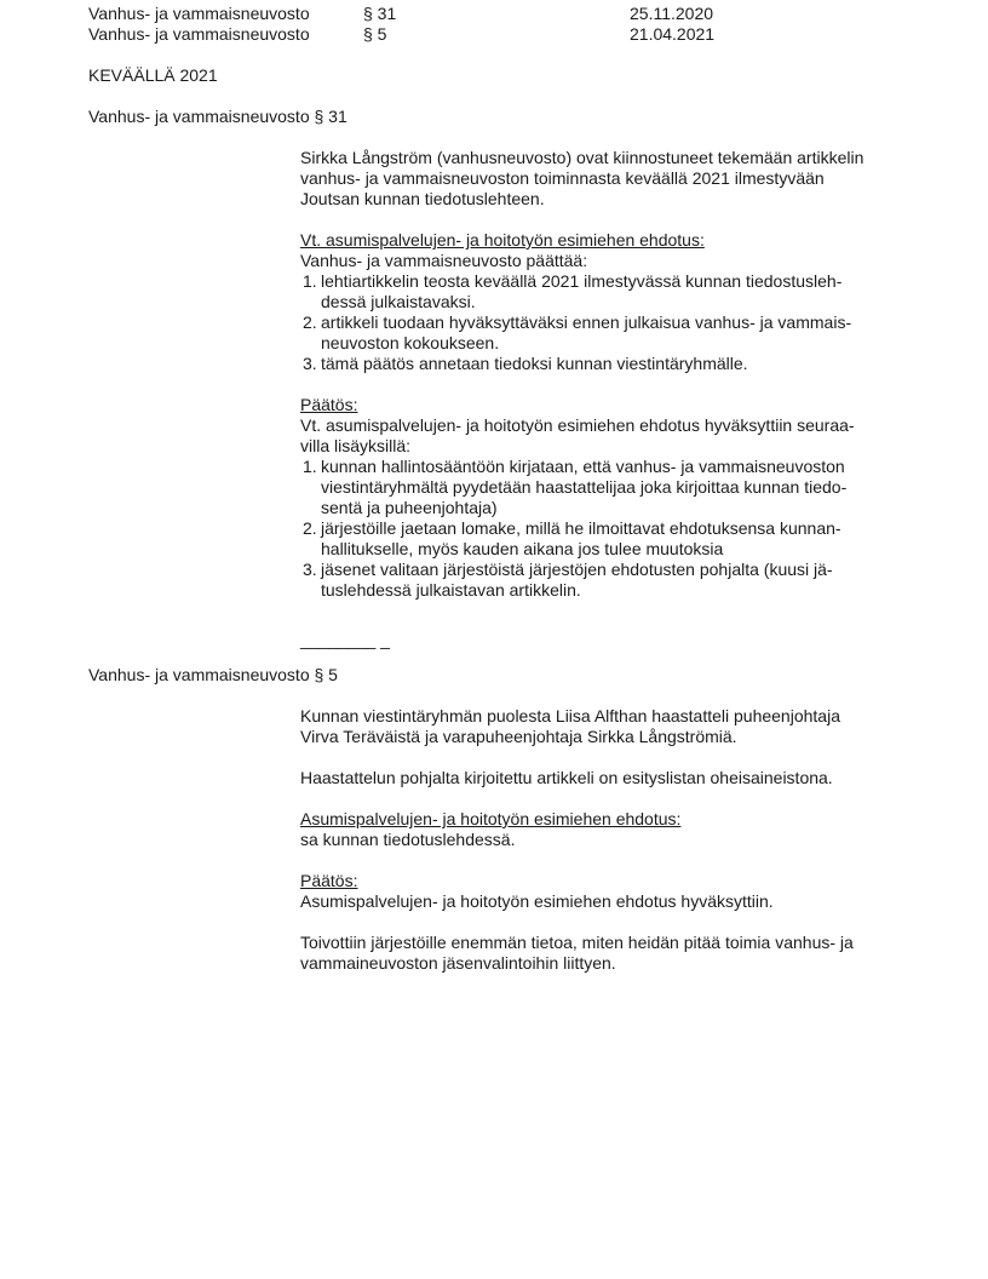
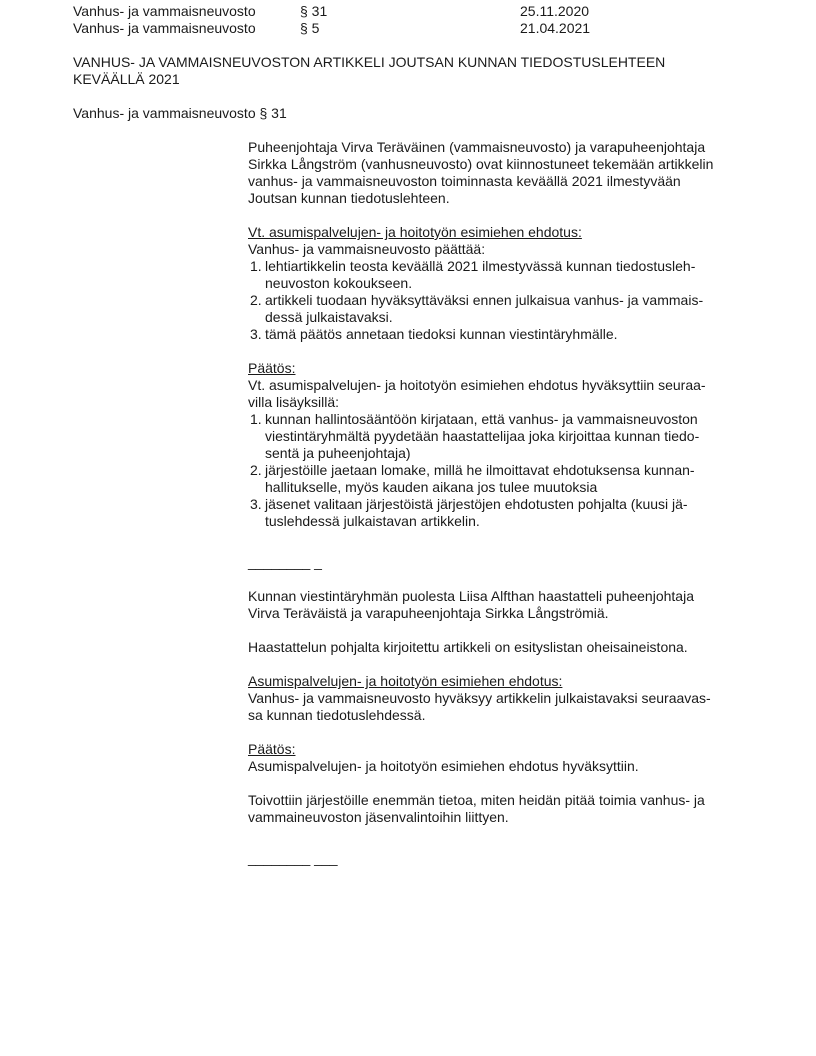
  Vanhus- ja vammaisneuvosto
  § 31
  25.11.2020
  Vanhus- ja vammaisneuvosto
  § 5
  21.04.2021
+ VANHUS- JA VAMMAISNEUVOSTON ARTIKKELI JOUTSAN KUNNAN TIEDOSTUSLEHTEEN
  KEVÄÄLLÄ 2021
  Vanhus- ja vammaisneuvosto § 31
+ Puheenjohtaja Virva Teräväinen (vammaisneuvosto) ja varapuheenjohtaja
  Sirkka Långström (vanhusneuvosto) ovat kiinnostuneet tekemään artikkelin
  vanhus- ja vammaisneuvoston toiminnasta keväällä 2021 ilmestyvään
  Joutsan kunnan tiedotuslehteen.
  Vt. asumispalvelujen- ja hoitotyön esimiehen ehdotus:
  Vanhus- ja vammaisneuvosto päättää:
  1.
  lehtiartikkelin teosta keväällä 2021 ilmestyvässä kunnan tiedostusleh-
- dessä julkaistavaksi.
+ neuvoston kokoukseen.
  2.
  artikkeli tuodaan hyväksyttäväksi ennen julkaisua vanhus- ja vammais-
- neuvoston kokoukseen.
+ dessä julkaistavaksi.
  3.
  tämä päätös annetaan tiedoksi kunnan viestintäryhmälle.
  Päätös:
  Vt. asumispalvelujen- ja hoitotyön esimiehen ehdotus hyväksyttiin seuraa-
  villa lisäyksillä:
  1.
  kunnan hallintosääntöön kirjataan, että vanhus- ja vammaisneuvoston
  viestintäryhmältä pyydetään haastattelijaa joka kirjoittaa kunnan tiedo-
  sentä ja puheenjohtaja)
  2.
  järjestöille jaetaan lomake, millä he ilmoittavat ehdotuksensa kunnan-
  hallitukselle, myös kauden aikana jos tulee muutoksia
  3.
  jäsenet valitaan järjestöistä järjestöjen ehdotusten pohjalta (kuusi jä-
  tuslehdessä julkaistavan artikkelin.
  ________ _
- Vanhus- ja vammaisneuvosto § 5
  Kunnan viestintäryhmän puolesta Liisa Alfthan haastatteli puheenjohtaja
  Virva Teräväistä ja varapuheenjohtaja Sirkka Långströmiä.
  Haastattelun pohjalta kirjoitettu artikkeli on esityslistan oheisaineistona.
  Asumispalvelujen- ja hoitotyön esimiehen ehdotus:
+ Vanhus- ja vammaisneuvosto hyväksyy artikkelin julkaistavaksi seuraavas-
  sa kunnan tiedotuslehdessä.
  Päätös:
  Asumispalvelujen- ja hoitotyön esimiehen ehdotus hyväksyttiin.
  Toivottiin järjestöille enemmän tietoa, miten heidän pitää toimia vanhus- ja
  vammaineuvoston jäsenvalintoihin liittyen.
+ ________ ___
